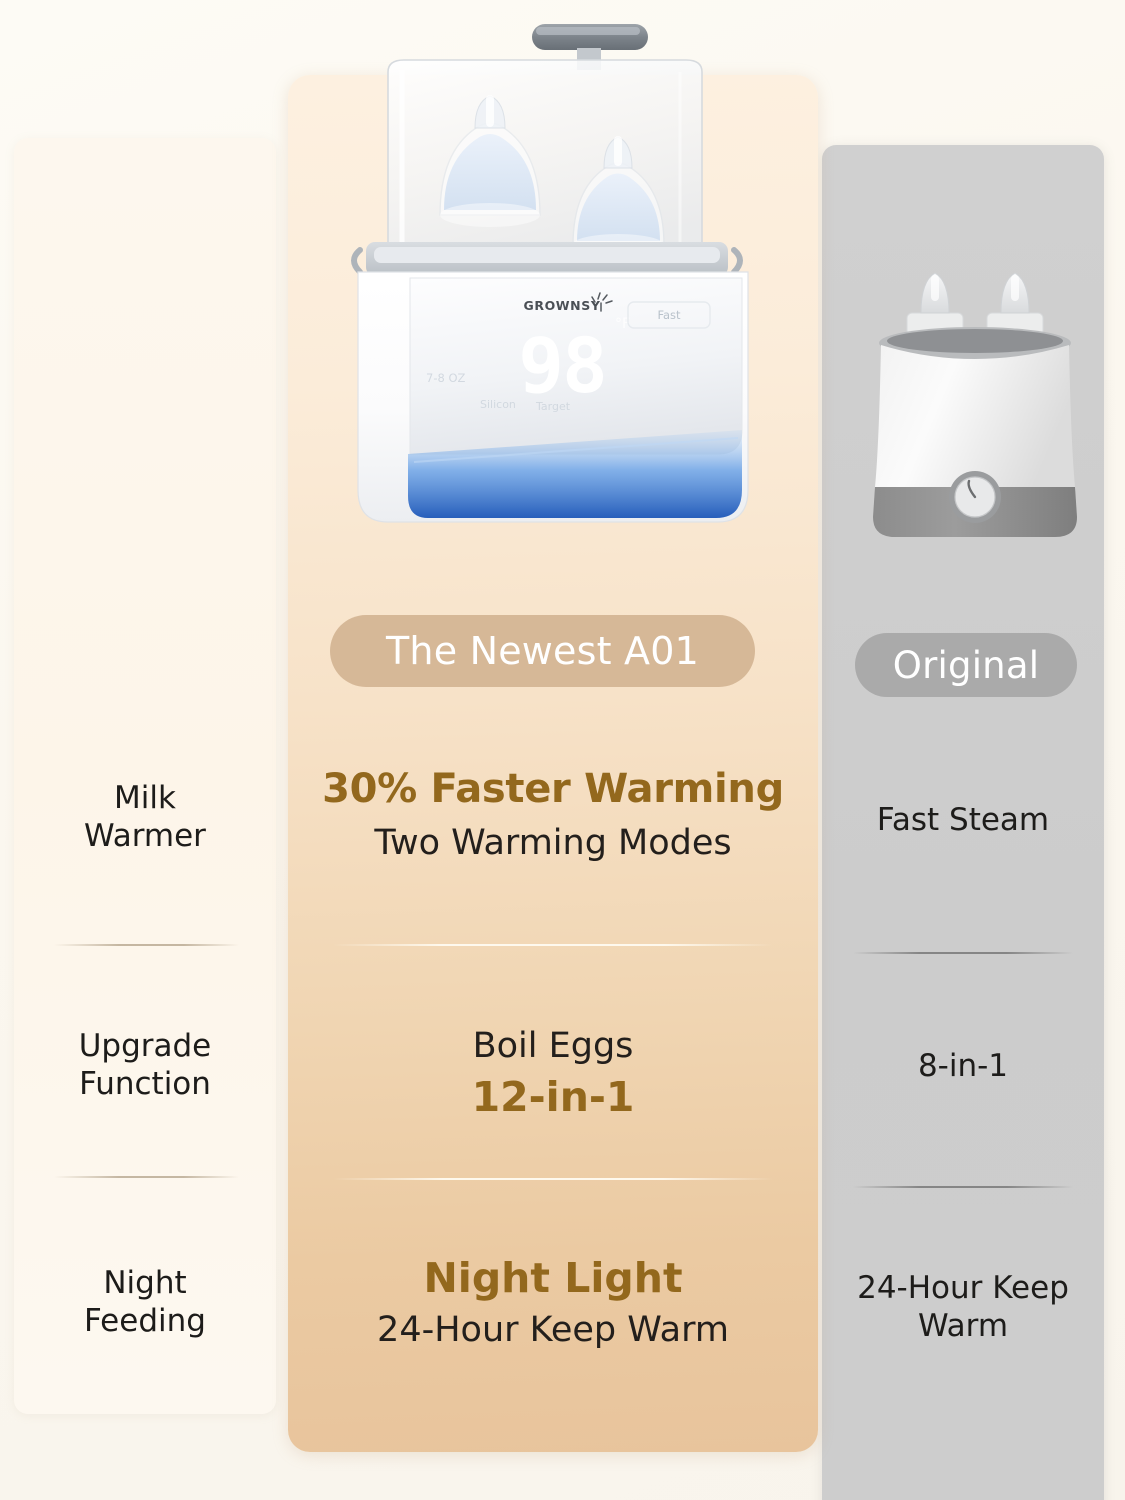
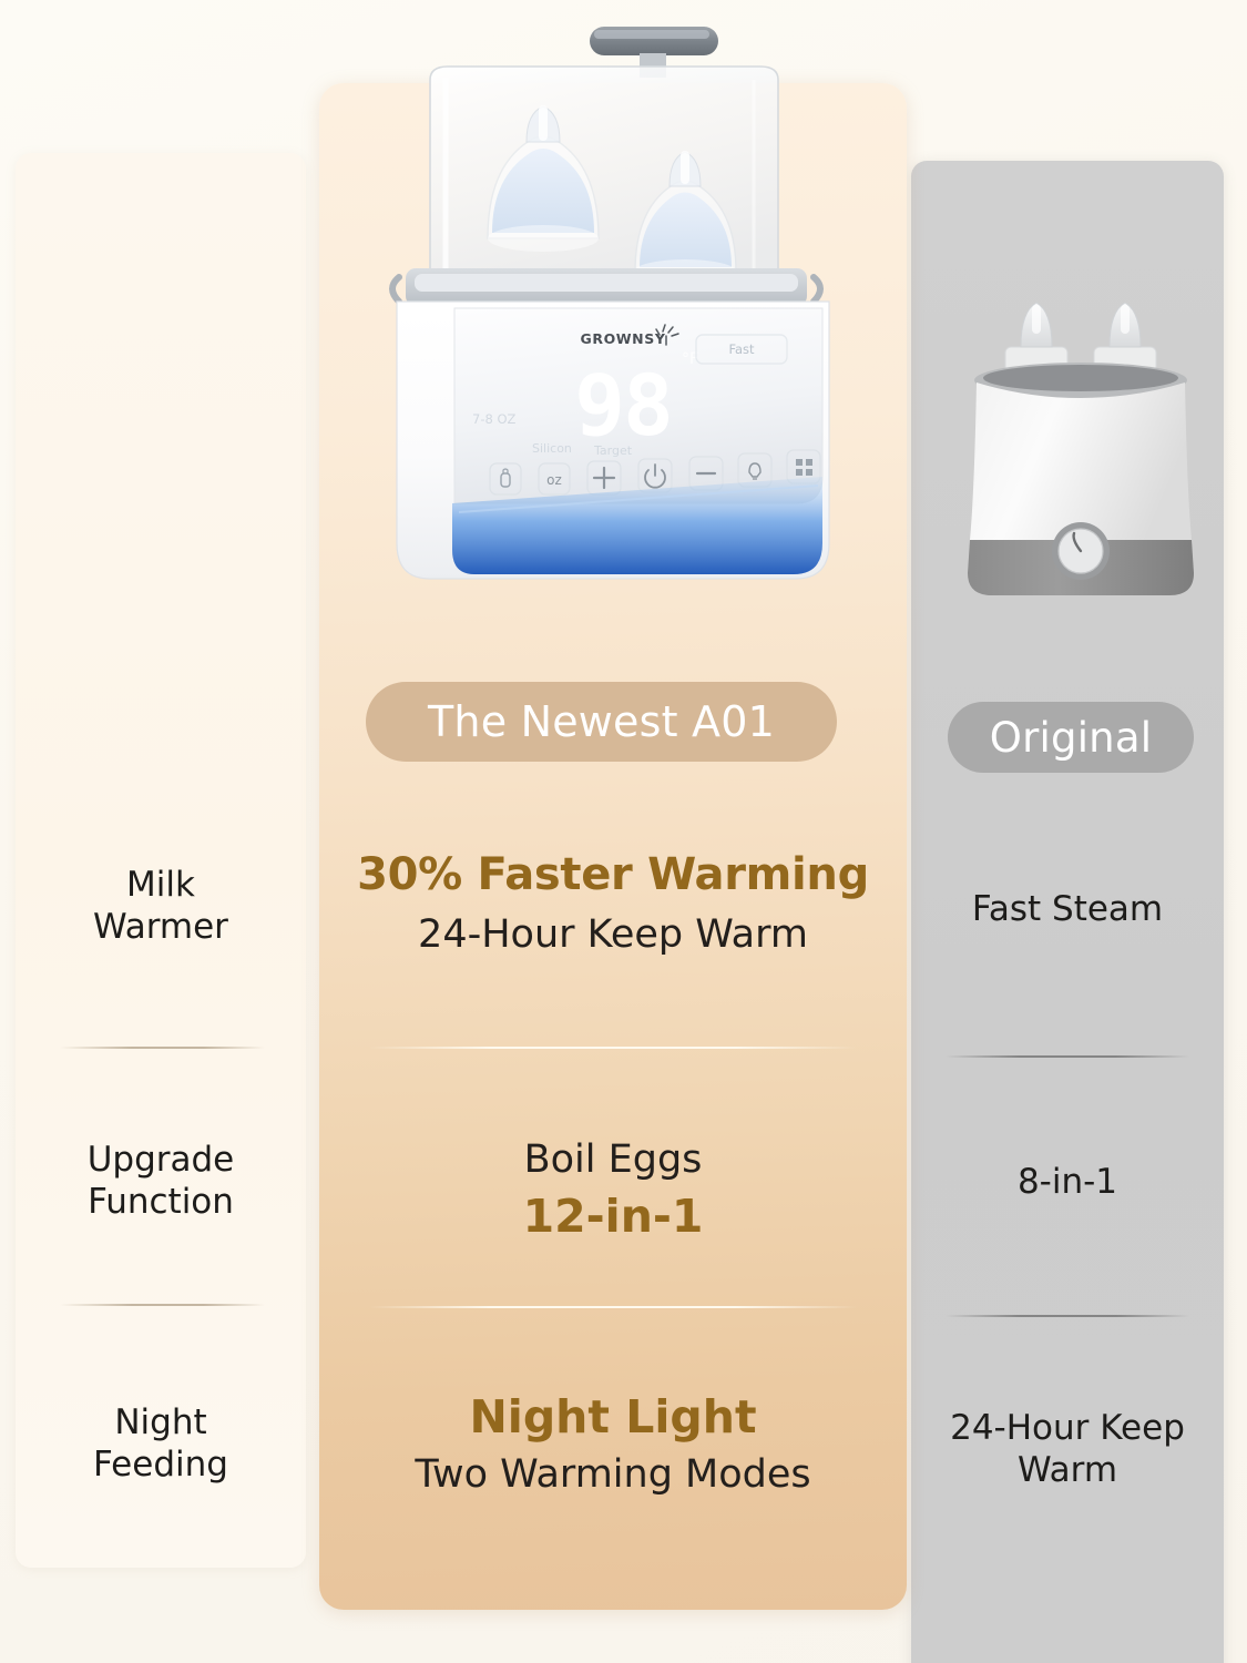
  GROWNSY
  98
  7-8 OZ
  Silicon
  Target
  Fast
+ oz
  The Newest A01
  Original
  Milk
  Warmer
  30% Faster Warming
- Two Warming Modes
+ 24-Hour Keep Warm
  Fast Steam
  Upgrade
  Function
  Boil Eggs
  12-in-1
  8-in-1
  Night
  Feeding
  Night Light
- 24-Hour Keep Warm
+ Two Warming Modes
  24-Hour Keep
  Warm
